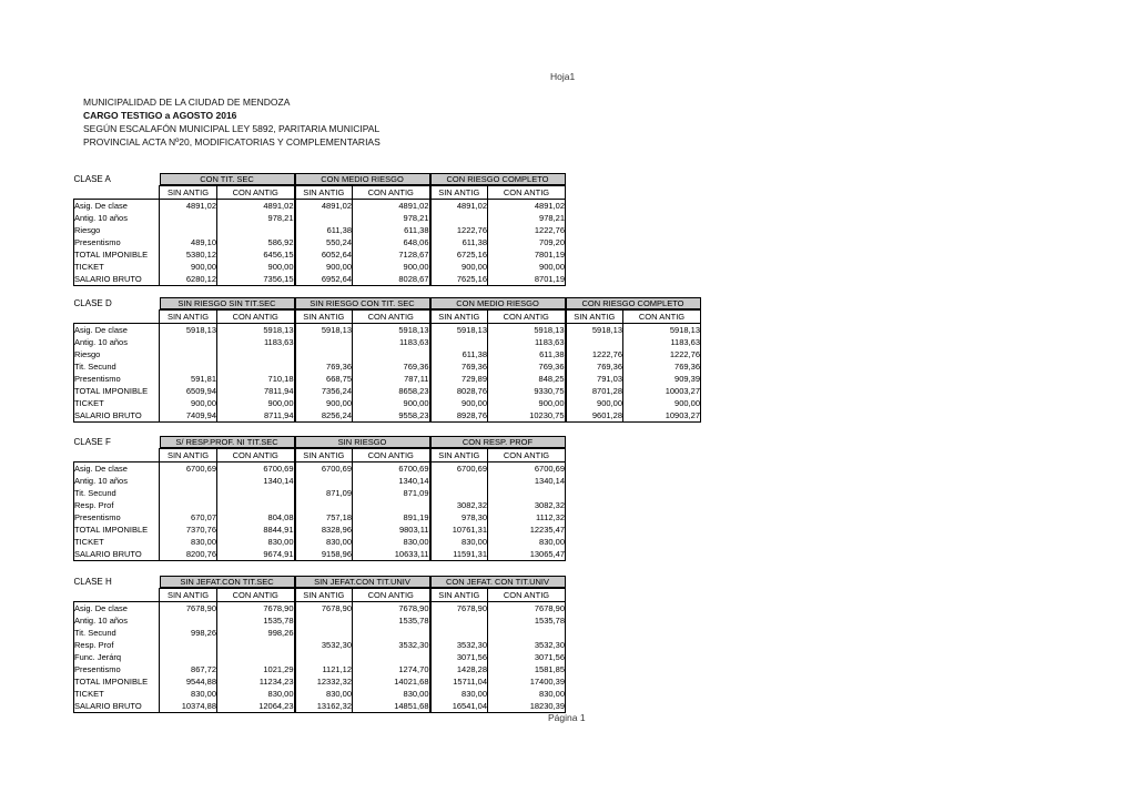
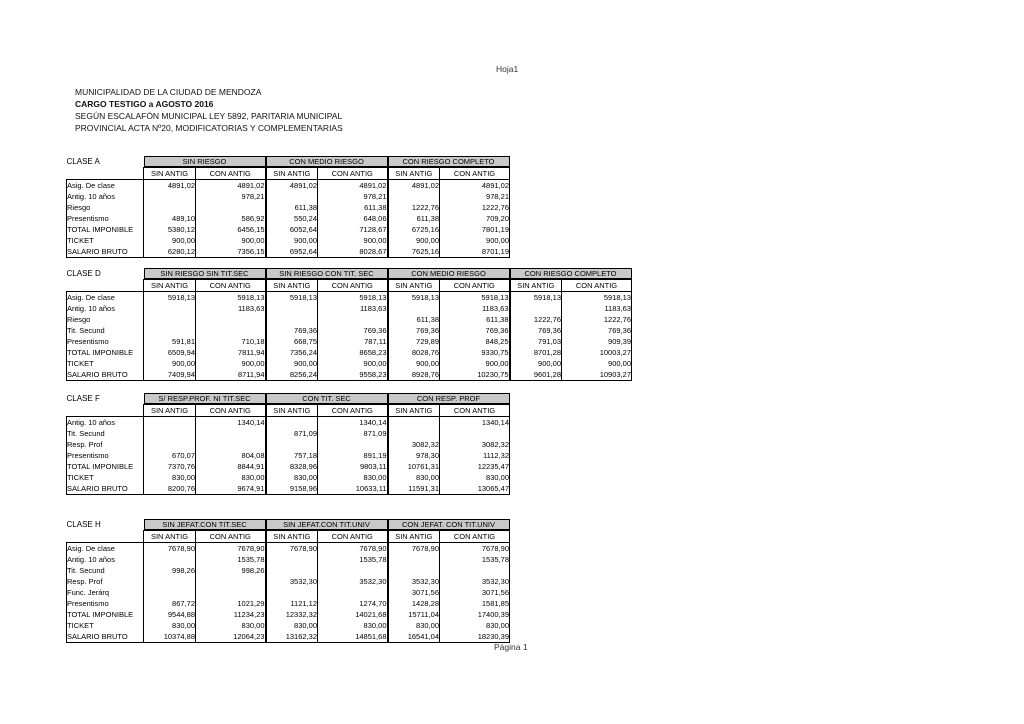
  Hoja1
  MUNICIPALIDAD DE LA CIUDAD DE MENDOZA
  CARGO TESTIGO a AGOSTO 2016
  SEGÚN ESCALAFÓN MUNICIPAL LEY 5892, PARITARIA MUNICIPAL
  PROVINCIAL ACTA Nº20, MODIFICATORIAS Y COMPLEMENTARIAS
- CLASE A	CON TIT. SEC	CON MEDIO RIESGO	CON RIESGO COMPLETO
+ CLASE A	SIN RIESGO	CON MEDIO RIESGO	CON RIESGO COMPLETO
  	SIN ANTIG	CON ANTIG	SIN ANTIG	CON ANTIG	SIN ANTIG	CON ANTIG
  Asig. De clase	4891,02	4891,02	4891,02	4891,02	4891,02	4891,02
  Antig. 10 años		978,21		978,21		978,21
  Riesgo			611,38	611,38	1222,76	1222,76
  Presentismo	489,10	586,92	550,24	648,06	611,38	709,20
  TOTAL IMPONIBLE	5380,12	6456,15	6052,64	7128,67	6725,16	7801,19
  TICKET	900,00	900,00	900,00	900,00	900,00	900,00
  SALARIO BRUTO	6280,12	7356,15	6952,64	8028,67	7625,16	8701,19
  CLASE D	SIN RIESGO SIN TIT.SEC	SIN RIESGO CON TIT. SEC	CON MEDIO RIESGO	CON RIESGO COMPLETO
  	SIN ANTIG	CON ANTIG	SIN ANTIG	CON ANTIG	SIN ANTIG	CON ANTIG	SIN ANTIG	CON ANTIG
  Asig. De clase	5918,13	5918,13	5918,13	5918,13	5918,13	5918,13	5918,13	5918,13
  Antig. 10 años		1183,63		1183,63		1183,63		1183,63
  Riesgo					611,38	611,38	1222,76	1222,76
  Tit. Secund			769,36	769,36	769,36	769,36	769,36	769,36
  Presentismo	591,81	710,18	668,75	787,11	729,89	848,25	791,03	909,39
  TOTAL IMPONIBLE	6509,94	7811,94	7356,24	8658,23	8028,76	9330,75	8701,28	10003,27
  TICKET	900,00	900,00	900,00	900,00	900,00	900,00	900,00	900,00
  SALARIO BRUTO	7409,94	8711,94	8256,24	9558,23	8928,76	10230,75	9601,28	10903,27
- CLASE F	S/ RESP.PROF. NI TIT.SEC	SIN RIESGO	CON RESP. PROF
+ CLASE F	S/ RESP.PROF. NI TIT.SEC	CON TIT. SEC	CON RESP. PROF
  	SIN ANTIG	CON ANTIG	SIN ANTIG	CON ANTIG	SIN ANTIG	CON ANTIG
- Asig. De clase	6700,69	6700,69	6700,69	6700,69	6700,69	6700,69
  Antig. 10 años		1340,14		1340,14		1340,14
  Tit. Secund			871,09	871,09
  Resp. Prof					3082,32	3082,32
  Presentismo	670,07	804,08	757,18	891,19	978,30	1112,32
  TOTAL IMPONIBLE	7370,76	8844,91	8328,96	9803,11	10761,31	12235,47
  TICKET	830,00	830,00	830,00	830,00	830,00	830,00
  SALARIO BRUTO	8200,76	9674,91	9158,96	10633,11	11591,31	13065,47
  CLASE H	SIN JEFAT.CON TIT.SEC	SIN JEFAT.CON TIT.UNIV	CON JEFAT. CON TIT.UNIV
  	SIN ANTIG	CON ANTIG	SIN ANTIG	CON ANTIG	SIN ANTIG	CON ANTIG
  Asig. De clase	7678,90	7678,90	7678,90	7678,90	7678,90	7678,90
  Antig. 10 años		1535,78		1535,78		1535,78
  Tit. Secund	998,26	998,26
  Resp. Prof			3532,30	3532,30	3532,30	3532,30
  Func. Jerárq					3071,56	3071,56
  Presentismo	867,72	1021,29	1121,12	1274,70	1428,28	1581,85
  TOTAL IMPONIBLE	9544,88	11234,23	12332,32	14021,68	15711,04	17400,39
  TICKET	830,00	830,00	830,00	830,00	830,00	830,00
  SALARIO BRUTO	10374,88	12064,23	13162,32	14851,68	16541,04	18230,39
  Página 1
